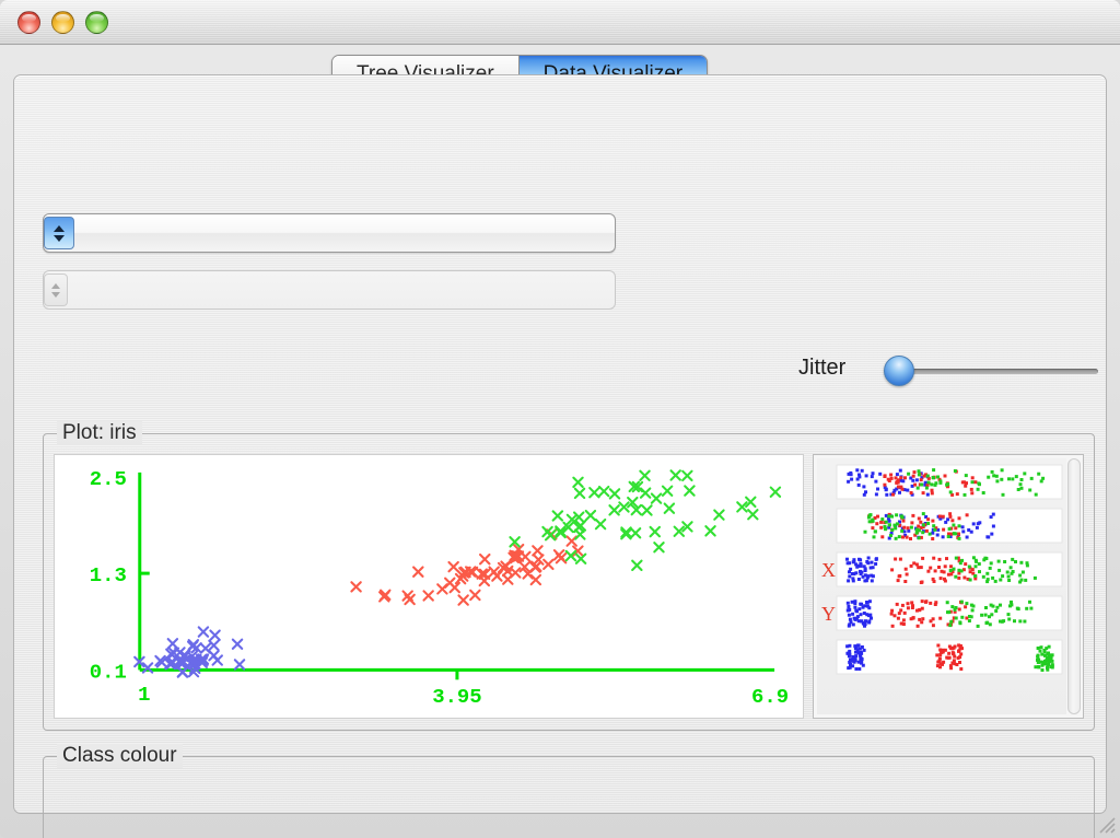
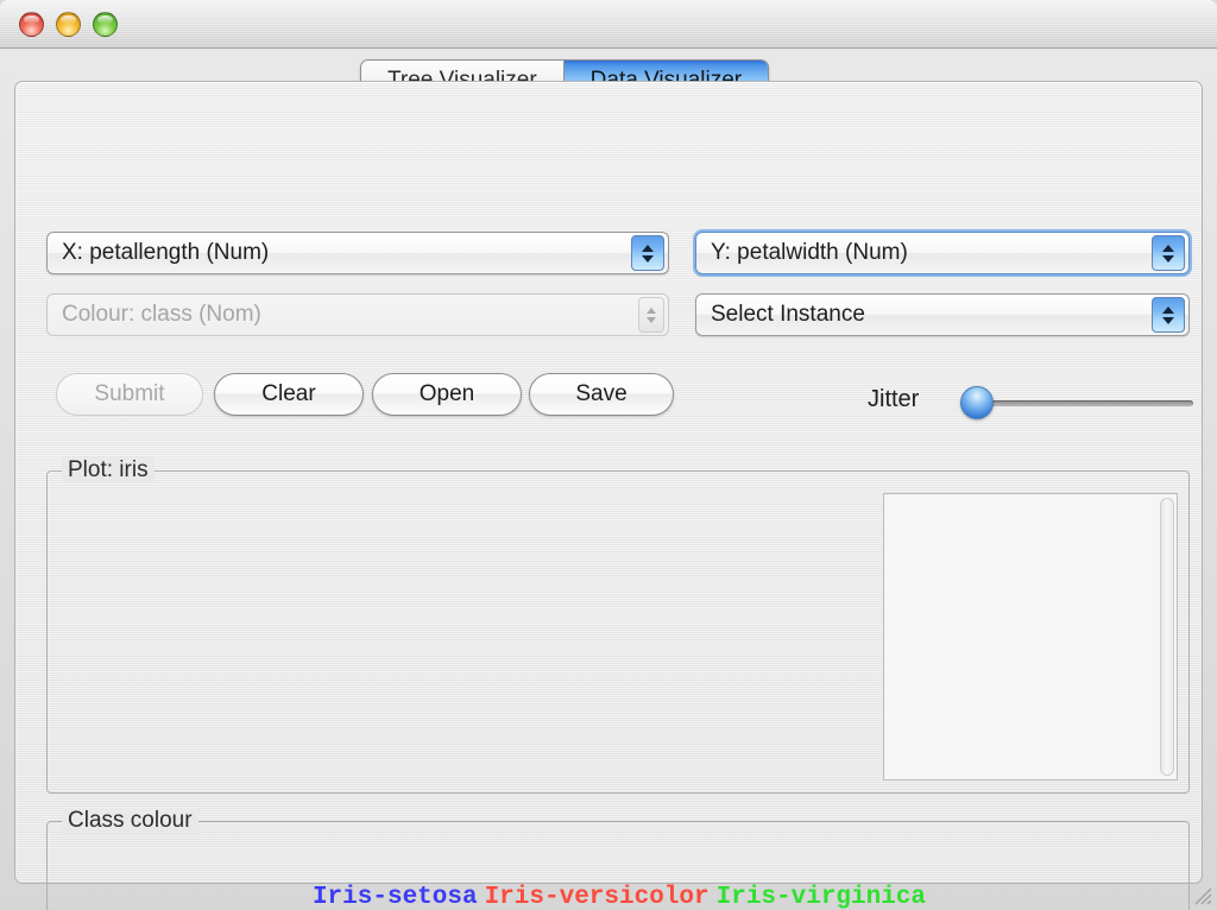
+ X: petallength (Num)
+ Colour: class (Nom)
+ Y: petalwidth (Num)
+ Select Instance
+ Submit
+ Clear
+ Open
+ Save
  Jitter
  Plot: iris
- 2.5
- 1.3
- 0.1
- 1
- 3.95
- 6.9
- X
- Y
  Class colour
+ Iris-setosa Iris-versicolor Iris-virginica
